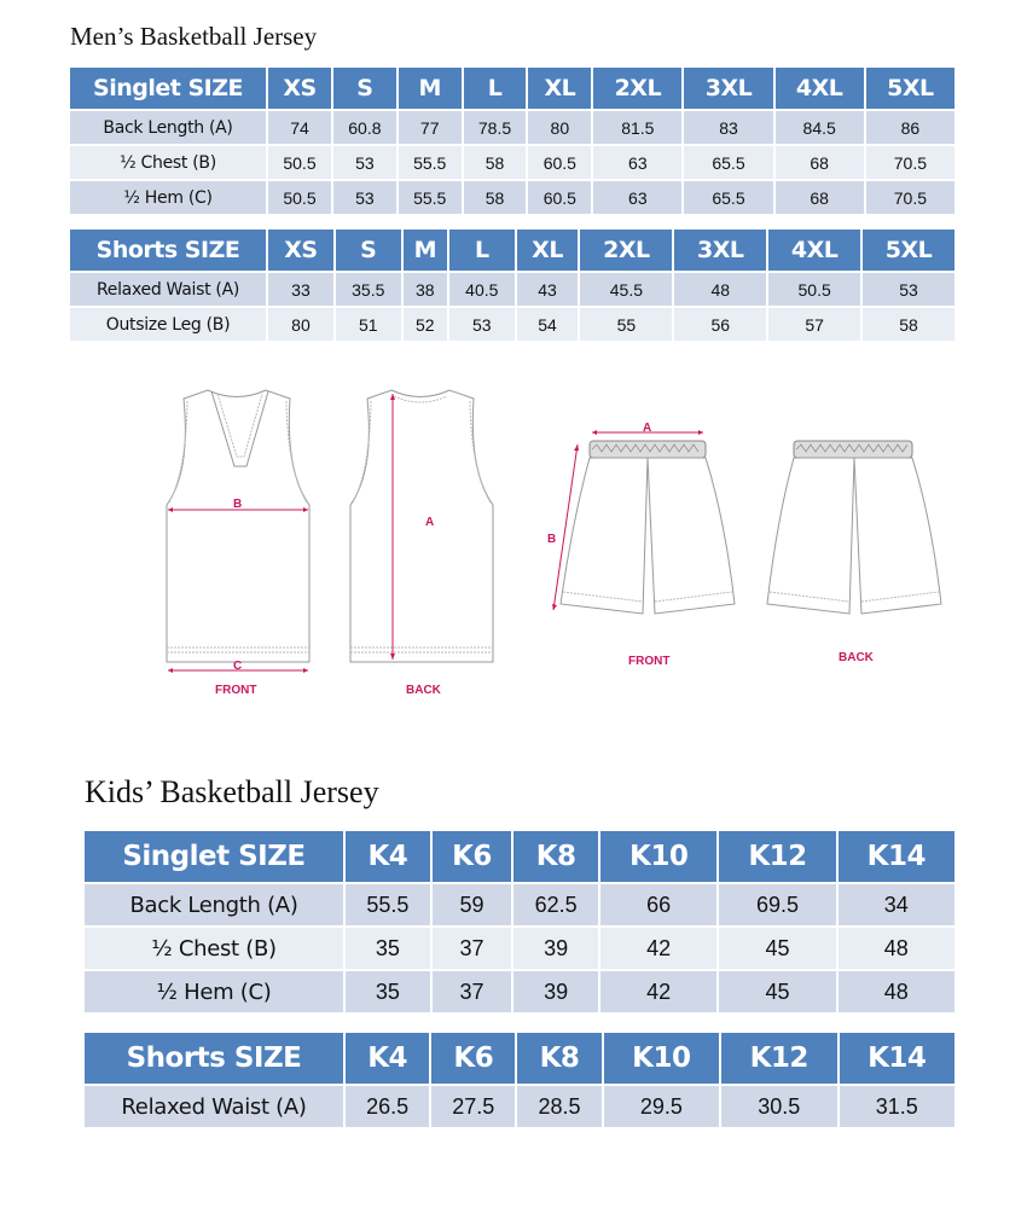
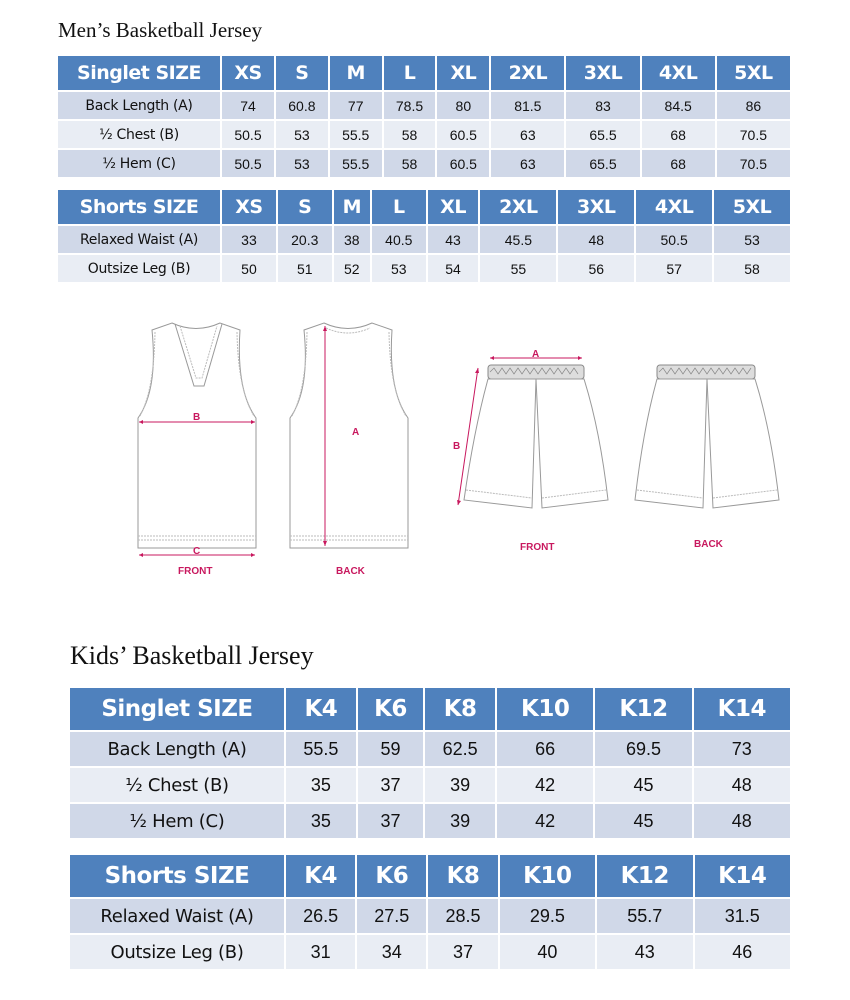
  Men’s Basketball Jersey
  Singlet SIZE	XS	S	M	L	XL	2XL	3XL	4XL	5XL
  Back Length (A)	74	60.8	77	78.5	80	81.5	83	84.5	86
  ½ Chest (B)	50.5	53	55.5	58	60.5	63	65.5	68	70.5
  ½ Hem (C)	50.5	53	55.5	58	60.5	63	65.5	68	70.5
  Shorts SIZE	XS	S	M	L	XL	2XL	3XL	4XL	5XL
- Relaxed Waist (A)	33	35.5	38	40.5	43	45.5	48	50.5	53
+ Relaxed Waist (A)	33	20.3	38	40.5	43	45.5	48	50.5	53
- Outsize Leg (B)	80	51	52	53	54	55	56	57	58
+ Outsize Leg (B)	50	51	52	53	54	55	56	57	58
  B
  C
  FRONT
  A
  BACK
  A
  B
  FRONT
  BACK
  Kids’ Basketball Jersey
  Singlet SIZE	K4	K6	K8	K10	K12	K14
- Back Length (A)	55.5	59	62.5	66	69.5	34
+ Back Length (A)	55.5	59	62.5	66	69.5	73
  ½ Chest (B)	35	37	39	42	45	48
  ½ Hem (C)	35	37	39	42	45	48
  Shorts SIZE	K4	K6	K8	K10	K12	K14
- Relaxed Waist (A)	26.5	27.5	28.5	29.5	30.5	31.5
+ Relaxed Waist (A)	26.5	27.5	28.5	29.5	55.7	31.5
+ Outsize Leg (B)	31	34	37	40	43	46
